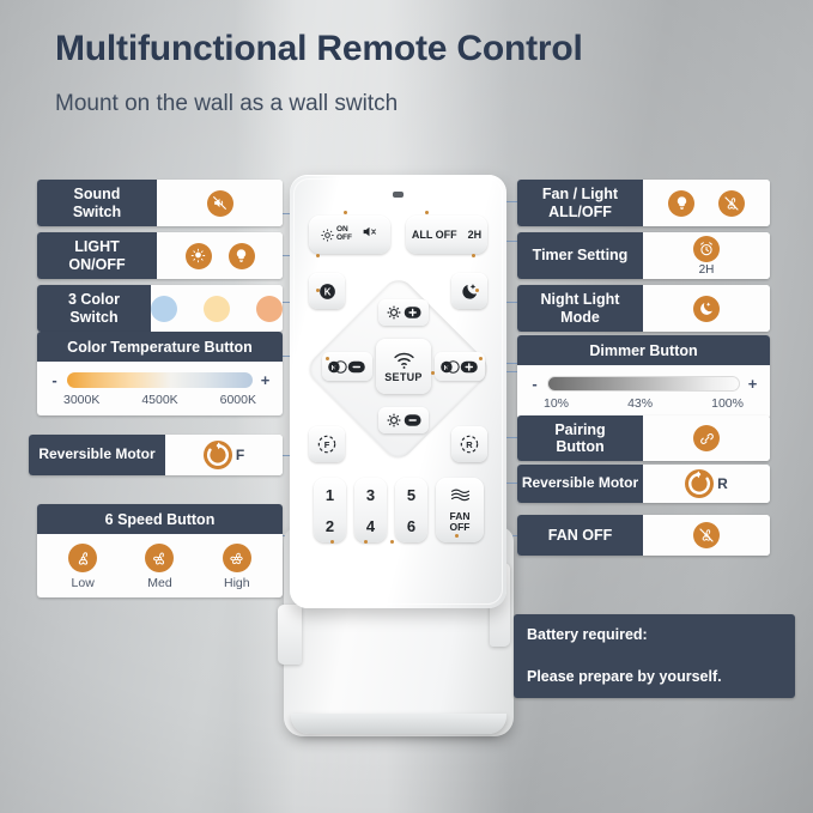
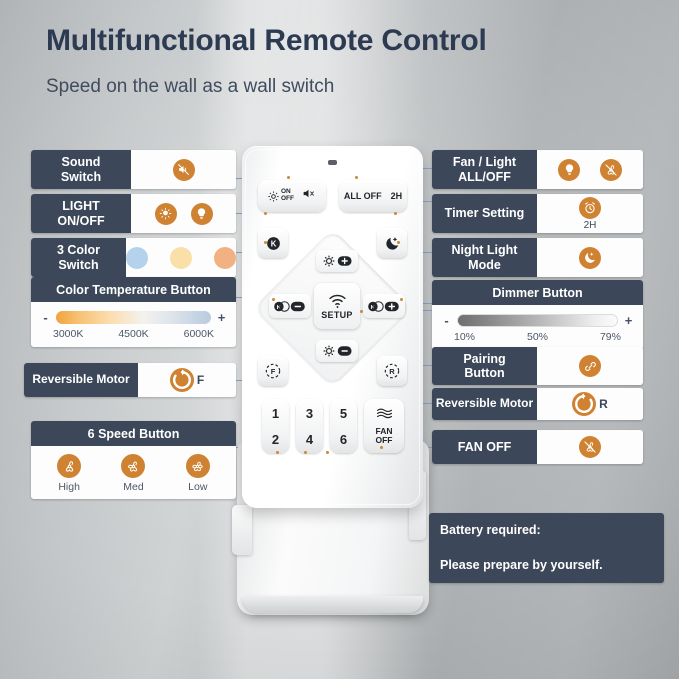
  Multifunctional Remote Control
- Mount on the wall as a wall switch
+ Speed on the wall as a wall switch
  ALL OFF
  2H
  K
  F
  R
  SETUP
  1
  2
  3
  4
  5
  6
  FAN
  OFF
  Sound
  Switch
  LIGHT
  ON/OFF
  3 Color
  Switch
  Color Temperature Button
  -
  +
  3000K
  4500K
  6000K
  Reversible Motor
  F
  6 Speed Button
- Low
+ High
  Med
- High
+ Low
  Fan / Light
  ALL/OFF
  Timer Setting
  2H
  Night Light
  Mode
  Dimmer Button
  -
  +
  10%
- 43%
+ 50%
- 100%
+ 79%
  Pairing
  Button
  Reversible Motor
  R
  FAN OFF
  Battery required:
  Please prepare by yourself.
